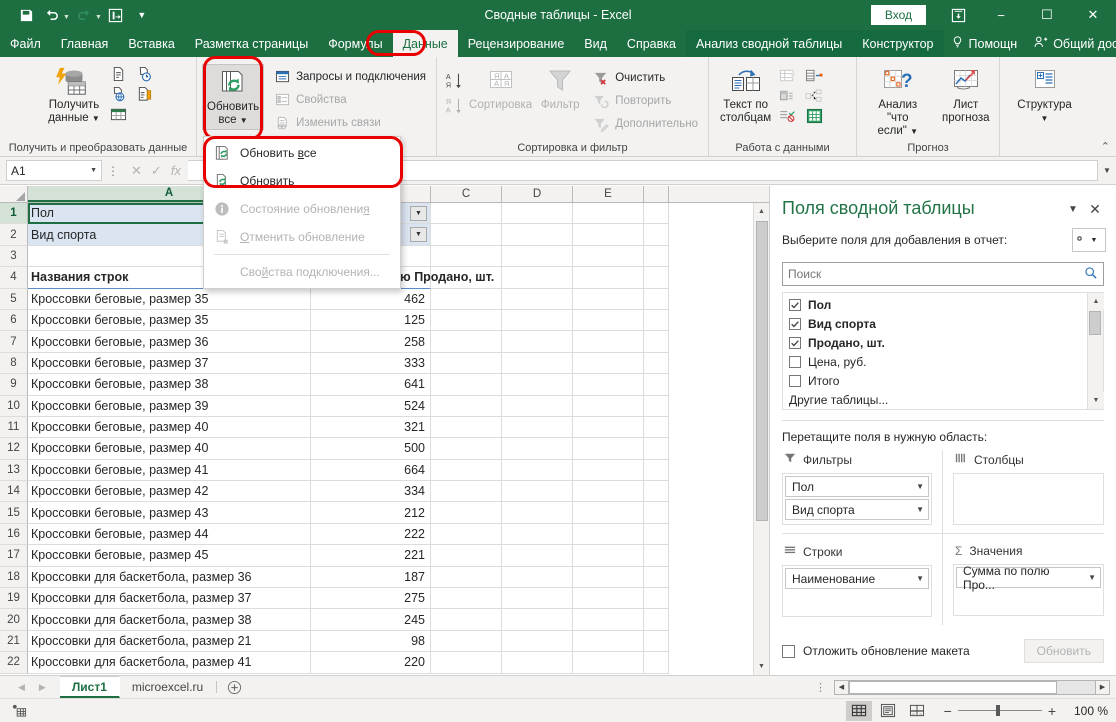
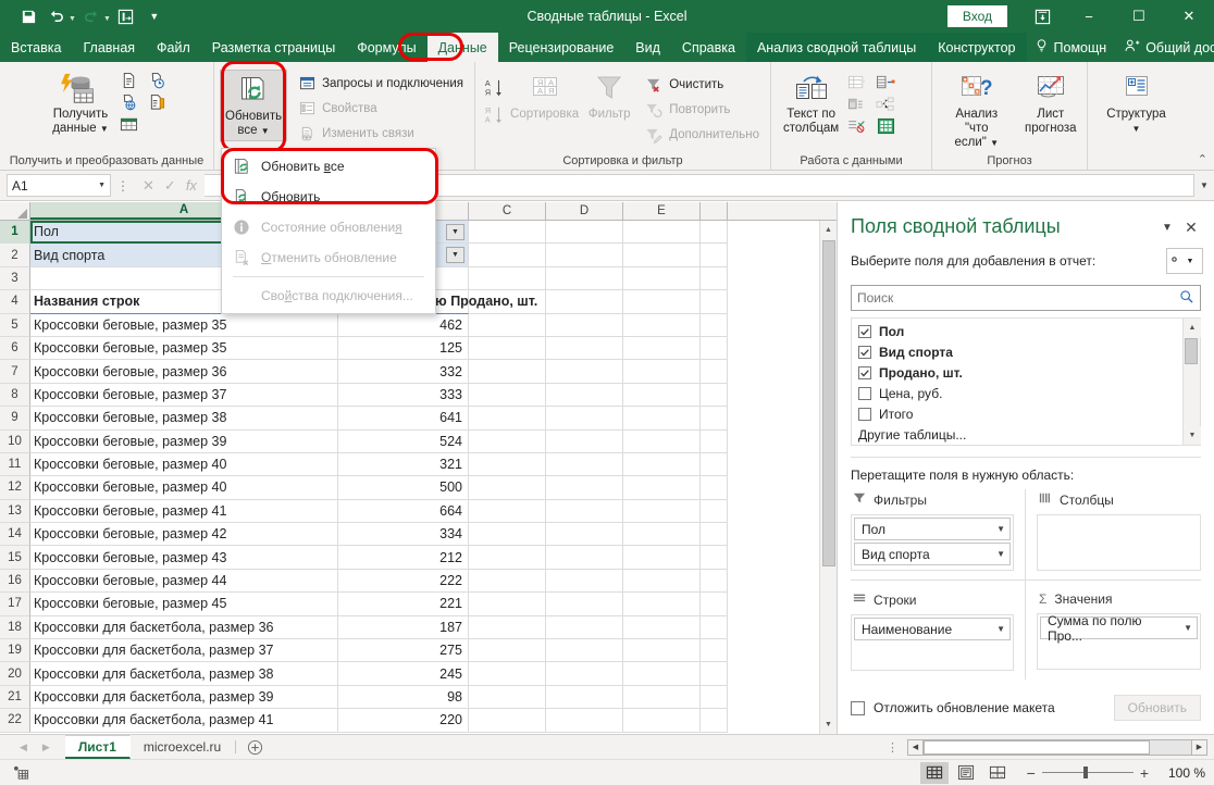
  ▼
  Сводные таблицы - Excel
  Вход
  −
  ☐
  ✕
- Файл
+ Вставка
  Главная
- Вставка
+ Файл
  Разметка страницы
  Формулы
  Данные
  Рецензирование
  Вид
  Справка
  Анализ сводной таблицы
  Конструктор
  Помощн
  Общий дос
  Получить
  данные ▼
  Получить и преобразовать данные
  Обновить
  все ▼
  Запросы и подключения
  Свойства
  Изменить связи
  А
  Я
  Я
  А
  Я
  А
  А
  Я
  Сортировка
  Фильтр
  Очистить
  Повторить
  Дополнительно
  Сортировка и фильтр
  Текст по
  столбцам
  Работа с данными
  ?
  Анализ "что
  если" ▼
  Лист
  прогноза
  Прогноз
  Структура
  ▼
  ⌃
  A1
  ⋮
  ✕
  ✓
  fx
  ▼
  A
  C
  D
  E
  1
  Пол
  2
  Вид спорта
  3
  4
  Названия строк
  5
  Кроссовки беговые, размер 35
  462
  6
  Кроссовки беговые, размер 35
  125
  7
  Кроссовки беговые, размер 36
- 258
+ 332
  8
  Кроссовки беговые, размер 37
  333
  9
  Кроссовки беговые, размер 38
  641
  10
  Кроссовки беговые, размер 39
  524
  11
  Кроссовки беговые, размер 40
  321
  12
  Кроссовки беговые, размер 40
  500
  13
  Кроссовки беговые, размер 41
  664
  14
  Кроссовки беговые, размер 42
  334
  15
  Кроссовки беговые, размер 43
  212
  16
  Кроссовки беговые, размер 44
  222
  17
  Кроссовки беговые, размер 45
  221
  18
  Кроссовки для баскетбола, размер 36
  187
  19
  Кроссовки для баскетбола, размер 37
  275
  20
  Кроссовки для баскетбола, размер 38
  245
  21
- Кроссовки для баскетбола, размер 21
+ Кроссовки для баскетбола, размер 39
  98
  22
  Кроссовки для баскетбола, размер 41
  220
  Поля сводной таблицы
  ▼
  ✕
  Выберите поля для добавления в отчет:
  Поиск
  Пол
  Вид спорта
  Продано, шт.
  Цена, руб.
  Итого
  Другие таблицы...
  Перетащите поля в нужную область:
  Фильтры
  Пол
  ▼
  Вид спорта
  ▼
  Столбцы
  Строки
  Наименование
  ▼
  Σ
  Значения
  Сумма по полю Про...
  ▼
  Отложить обновление макета
  Обновить
  ◀
  ▶
  Лист1
  microexcel.ru
  ⋮
  −
  +
  100 %
  Обновить все
  Обновить
  Состояние обновления
  Отменить обновление
  Свойства подключения...
